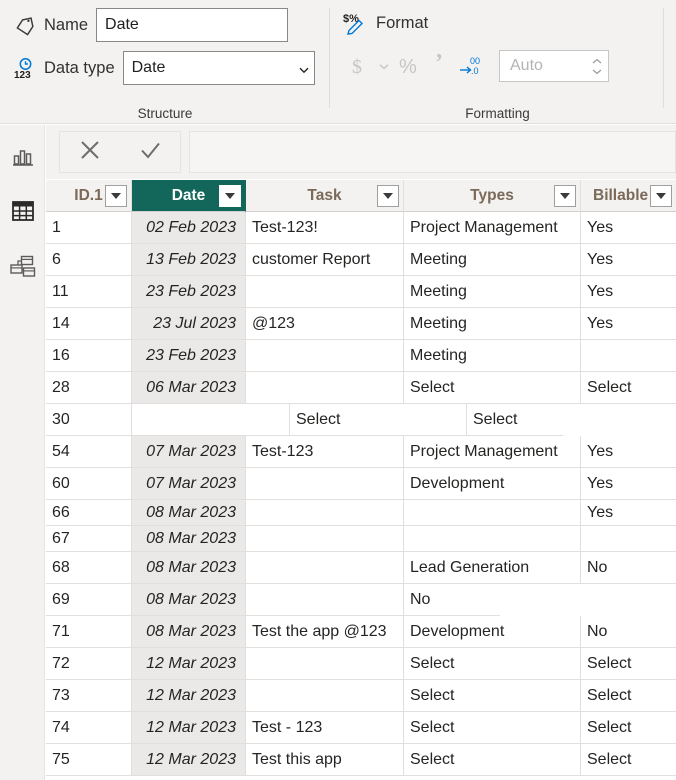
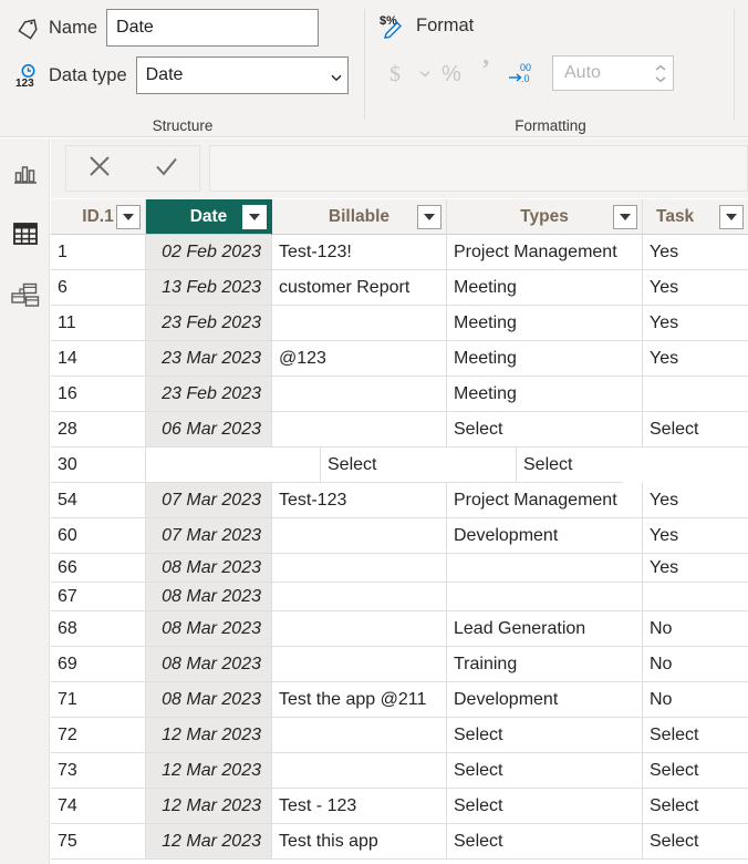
  Name
  Date
  123
  Data type
  Date
  Structure
  $%
  Format
  $
  %
  ’
  00
  .0
  Auto
  Formatting
  ID.1
  Date
- Task
+ Billable
  Types
- Billable
+ Task
  1
  02 Feb 2023
  Test-123!
  Project Management
  Yes
  6
  13 Feb 2023
  customer Report
  Meeting
  Yes
  11
  23 Feb 2023
  Meeting
  Yes
  14
- 23 Jul 2023
+ 23 Mar 2023
  @123
  Meeting
  Yes
  16
  23 Feb 2023
  Meeting
  28
  06 Mar 2023
  Select
  Select
  30
  Select
  Select
  54
  07 Mar 2023
  Test-123
  Project Management
  Yes
  60
  07 Mar 2023
  Development
  Yes
  66
  08 Mar 2023
  Yes
  67
  08 Mar 2023
  68
  08 Mar 2023
  Lead Generation
  No
  69
  08 Mar 2023
+ Training
  No
  71
  08 Mar 2023
- Test the app @123
+ Test the app @211
  Development
  No
  72
  12 Mar 2023
  Select
  Select
  73
  12 Mar 2023
  Select
  Select
  74
  12 Mar 2023
  Test - 123
  Select
  Select
  75
  12 Mar 2023
  Test this app
  Select
  Select
